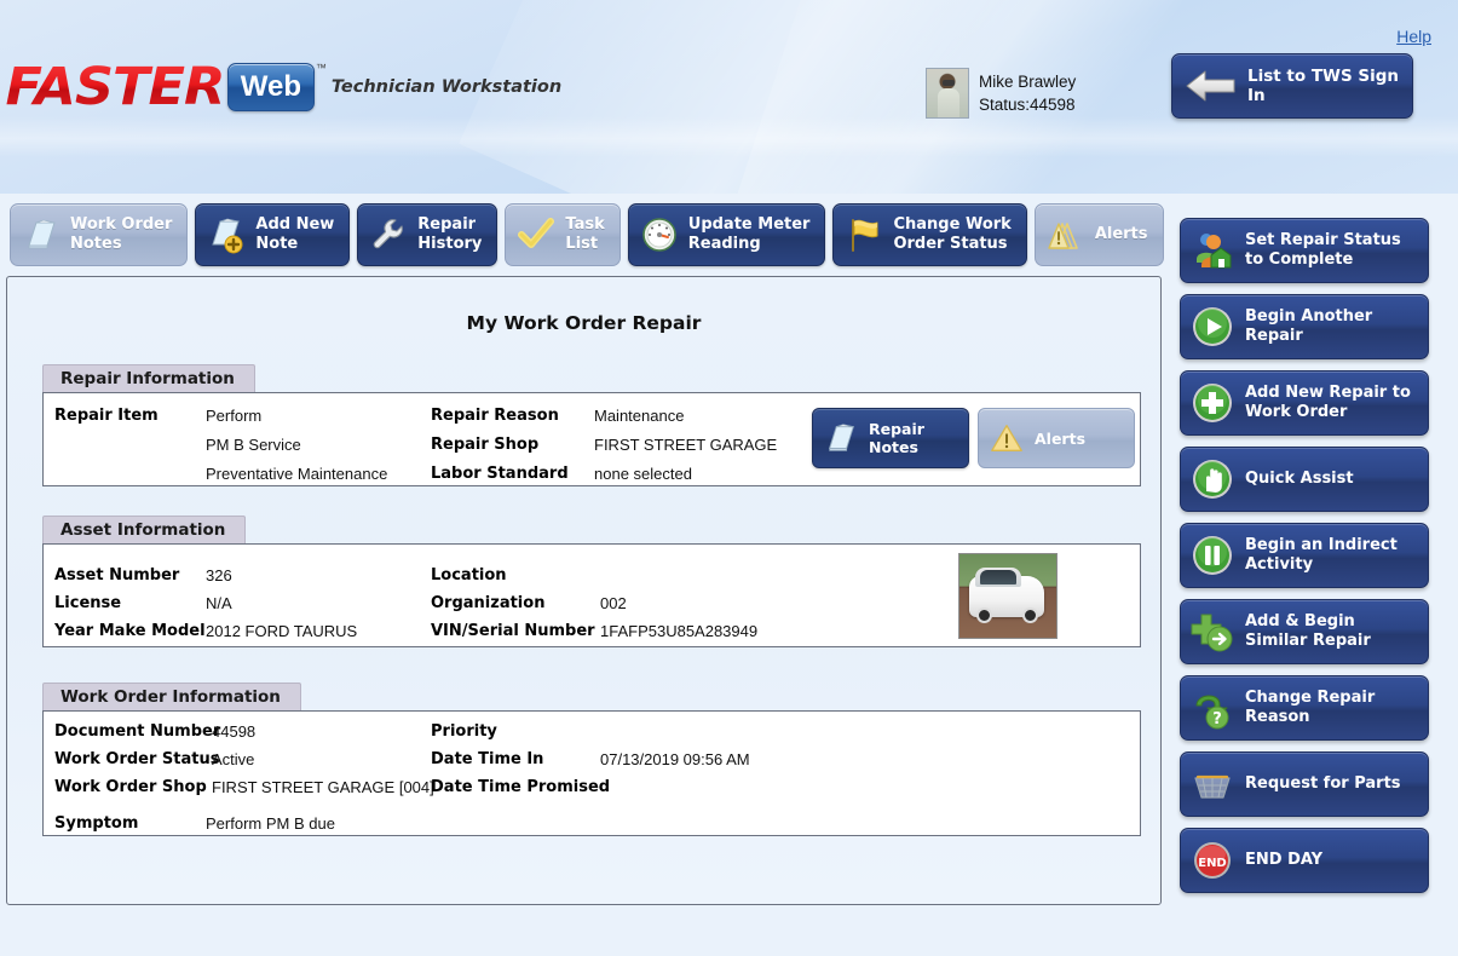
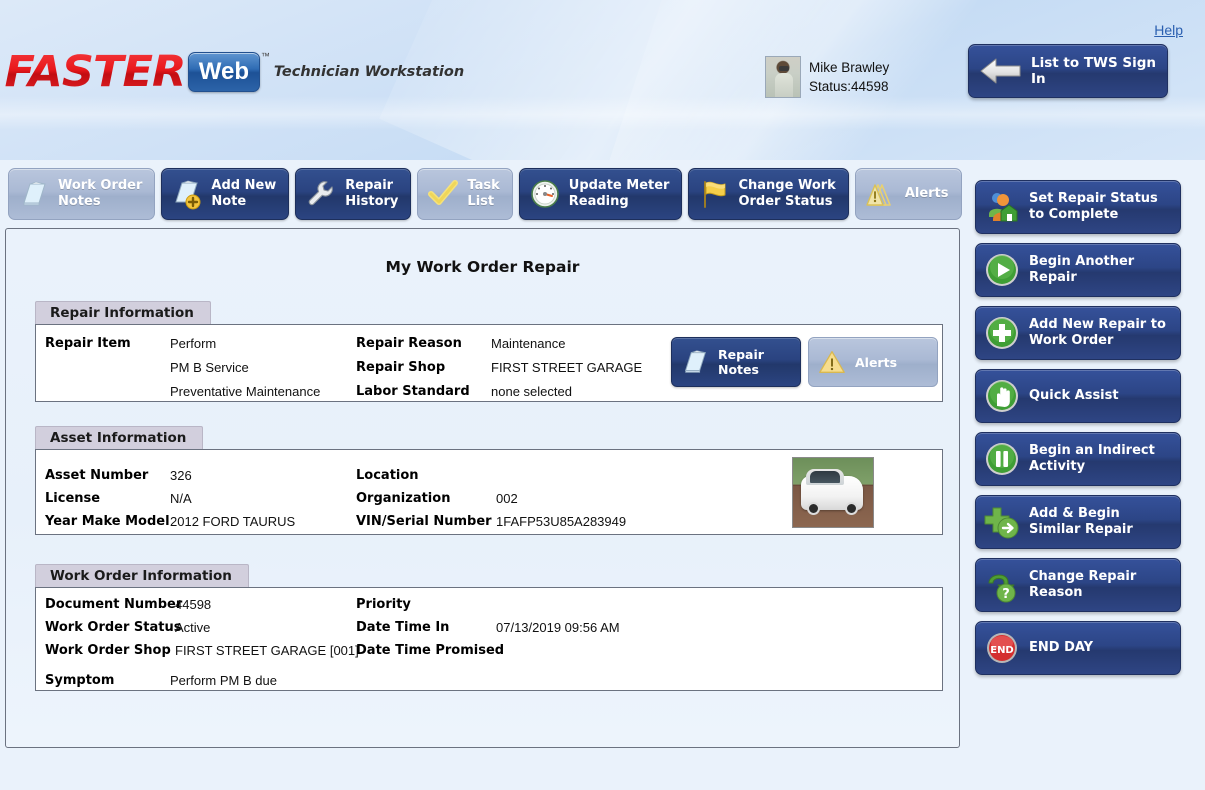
  FASTER
  Web
  ™
  Technician Workstation
  Help
  Mike Brawley
  Status:44598
  List to TWS Sign In
  Work Order
  Notes
  Add New
  Note
  Repair
  History
  Task
  List
  Update Meter
  Reading
  Change Work
  Order Status
  Alerts
  My Work Order Repair
  Repair Information
  Repair Item
  Perform
  PM B Service
  Preventative Maintenance
  Repair Reason
  Maintenance
  Repair Shop
  FIRST STREET GARAGE
  Labor Standard
  none selected
  Repair
  Notes
  Alerts
  Asset Information
  Asset Number
  326
  License
  N/A
  Year Make Model
  2012 FORD TAURUS
  Location
  Organization
  002
  VIN/Serial Number
  1FAFP53U85A283949
  Work Order Information
  Document Number
  44598
  Work Order Status
  Active
  Work Order Shop
- FIRST STREET GARAGE [004]
+ FIRST STREET GARAGE [001]
  Priority
  Date Time In
  07/13/2019 09:56 AM
  Date Time Promised
  Symptom
  Perform PM B due
  Set Repair Status
  to Complete
  Begin Another
  Repair
  Add New Repair to
  Work Order
  Quick Assist
  Begin an Indirect
  Activity
  Add & Begin
  Similar Repair
  ?
  Change Repair
  Reason
- Request for Parts
  END
  END DAY
